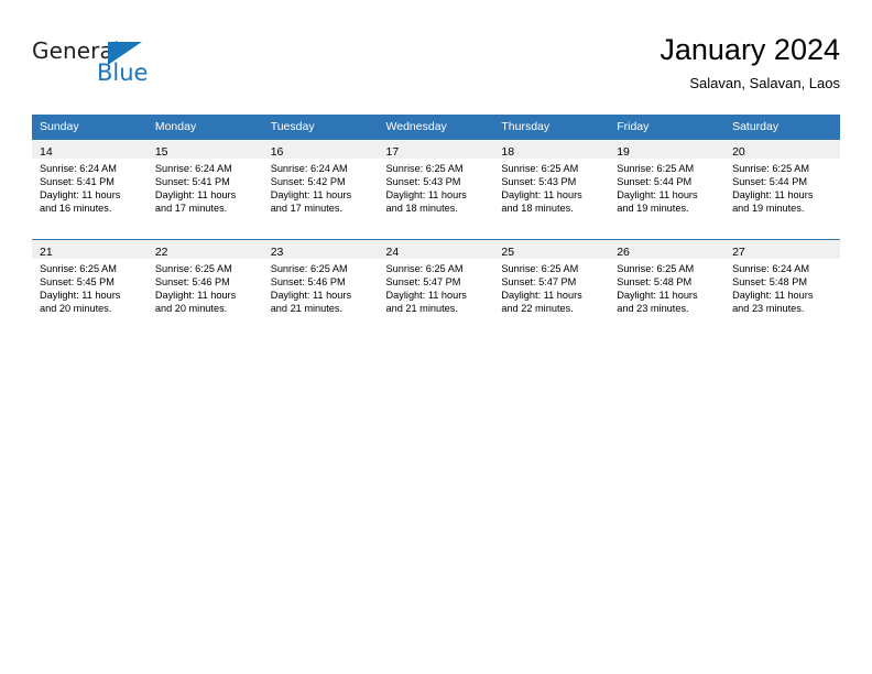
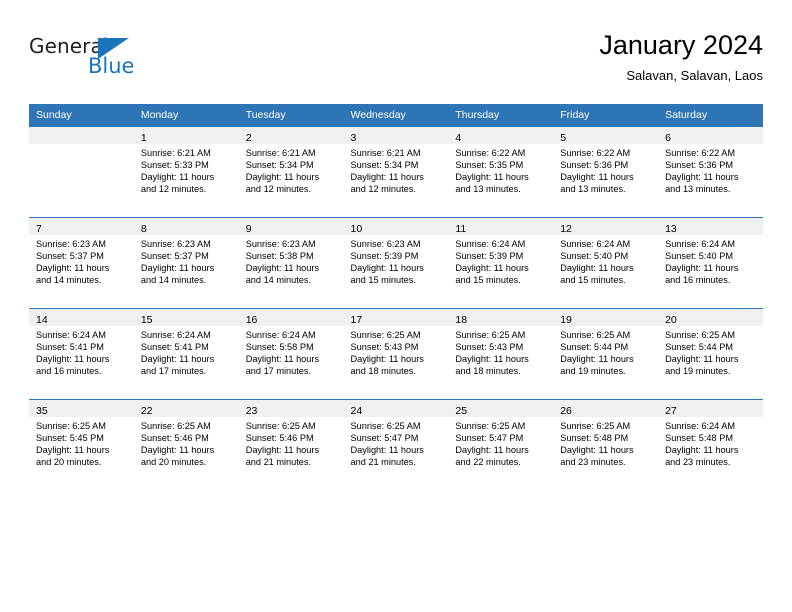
  General
  Blue
  January 2024
  Salavan, Salavan, Laos
  Sunday	Monday	Tuesday	Wednesday	Thursday	Friday	Saturday
+ 	1 Sunrise: 6:21 AM Sunset: 5:33 PM Daylight: 11 hours and 12 minutes.	2 Sunrise: 6:21 AM Sunset: 5:34 PM Daylight: 11 hours and 12 minutes.	3 Sunrise: 6:21 AM Sunset: 5:34 PM Daylight: 11 hours and 12 minutes.	4 Sunrise: 6:22 AM Sunset: 5:35 PM Daylight: 11 hours and 13 minutes.	5 Sunrise: 6:22 AM Sunset: 5:36 PM Daylight: 11 hours and 13 minutes.	6 Sunrise: 6:22 AM Sunset: 5:36 PM Daylight: 11 hours and 13 minutes.
+ 7 Sunrise: 6:23 AM Sunset: 5:37 PM Daylight: 11 hours and 14 minutes.	8 Sunrise: 6:23 AM Sunset: 5:37 PM Daylight: 11 hours and 14 minutes.	9 Sunrise: 6:23 AM Sunset: 5:38 PM Daylight: 11 hours and 14 minutes.	10 Sunrise: 6:23 AM Sunset: 5:39 PM Daylight: 11 hours and 15 minutes.	11 Sunrise: 6:24 AM Sunset: 5:39 PM Daylight: 11 hours and 15 minutes.	12 Sunrise: 6:24 AM Sunset: 5:40 PM Daylight: 11 hours and 15 minutes.	13 Sunrise: 6:24 AM Sunset: 5:40 PM Daylight: 11 hours and 16 minutes.
- 14 Sunrise: 6:24 AM Sunset: 5:41 PM Daylight: 11 hours and 16 minutes.	15 Sunrise: 6:24 AM Sunset: 5:41 PM Daylight: 11 hours and 17 minutes.	16 Sunrise: 6:24 AM Sunset: 5:42 PM Daylight: 11 hours and 17 minutes.	17 Sunrise: 6:25 AM Sunset: 5:43 PM Daylight: 11 hours and 18 minutes.	18 Sunrise: 6:25 AM Sunset: 5:43 PM Daylight: 11 hours and 18 minutes.	19 Sunrise: 6:25 AM Sunset: 5:44 PM Daylight: 11 hours and 19 minutes.	20 Sunrise: 6:25 AM Sunset: 5:44 PM Daylight: 11 hours and 19 minutes.
+ 14 Sunrise: 6:24 AM Sunset: 5:41 PM Daylight: 11 hours and 16 minutes.	15 Sunrise: 6:24 AM Sunset: 5:41 PM Daylight: 11 hours and 17 minutes.	16 Sunrise: 6:24 AM Sunset: 5:58 PM Daylight: 11 hours and 17 minutes.	17 Sunrise: 6:25 AM Sunset: 5:43 PM Daylight: 11 hours and 18 minutes.	18 Sunrise: 6:25 AM Sunset: 5:43 PM Daylight: 11 hours and 18 minutes.	19 Sunrise: 6:25 AM Sunset: 5:44 PM Daylight: 11 hours and 19 minutes.	20 Sunrise: 6:25 AM Sunset: 5:44 PM Daylight: 11 hours and 19 minutes.
- 21 Sunrise: 6:25 AM Sunset: 5:45 PM Daylight: 11 hours and 20 minutes.	22 Sunrise: 6:25 AM Sunset: 5:46 PM Daylight: 11 hours and 20 minutes.	23 Sunrise: 6:25 AM Sunset: 5:46 PM Daylight: 11 hours and 21 minutes.	24 Sunrise: 6:25 AM Sunset: 5:47 PM Daylight: 11 hours and 21 minutes.	25 Sunrise: 6:25 AM Sunset: 5:47 PM Daylight: 11 hours and 22 minutes.	26 Sunrise: 6:25 AM Sunset: 5:48 PM Daylight: 11 hours and 23 minutes.	27 Sunrise: 6:24 AM Sunset: 5:48 PM Daylight: 11 hours and 23 minutes.
+ 35 Sunrise: 6:25 AM Sunset: 5:45 PM Daylight: 11 hours and 20 minutes.	22 Sunrise: 6:25 AM Sunset: 5:46 PM Daylight: 11 hours and 20 minutes.	23 Sunrise: 6:25 AM Sunset: 5:46 PM Daylight: 11 hours and 21 minutes.	24 Sunrise: 6:25 AM Sunset: 5:47 PM Daylight: 11 hours and 21 minutes.	25 Sunrise: 6:25 AM Sunset: 5:47 PM Daylight: 11 hours and 22 minutes.	26 Sunrise: 6:25 AM Sunset: 5:48 PM Daylight: 11 hours and 23 minutes.	27 Sunrise: 6:24 AM Sunset: 5:48 PM Daylight: 11 hours and 23 minutes.
